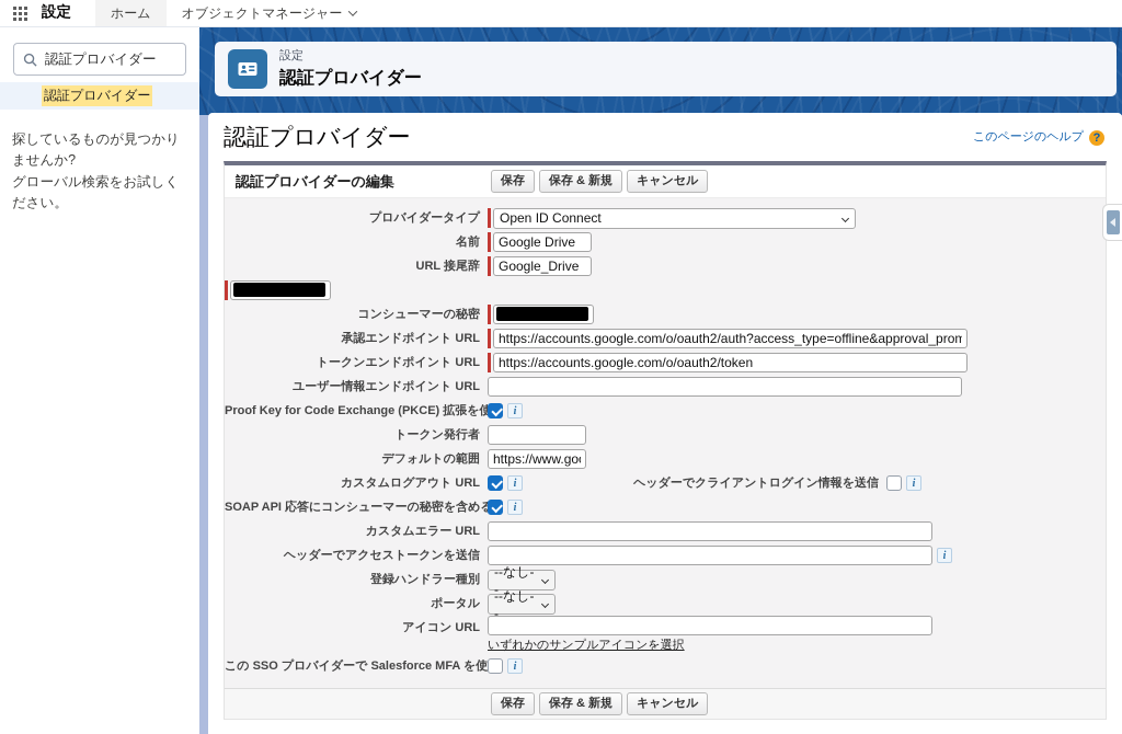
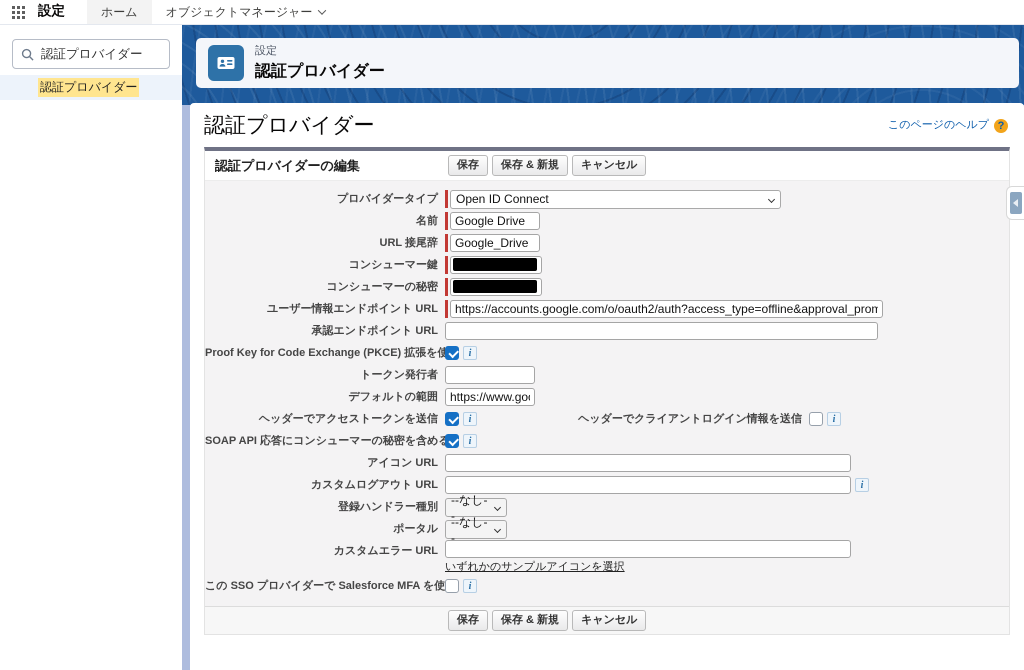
  設定
  ホーム
  オブジェクトマネージャー
  認証プロバイダー
  認証プロバイダー
- 探しているものが見つかりませんか?
- グローバル検索をお試しください。
  設定
  認証プロバイダー
  認証プロバイダー
  このページのヘルプ
  ?
  認証プロバイダーの編集
  保存
  保存 & 新規
  キャンセル
  プロバイダータイプ
  Open ID Connect
  名前
  Google Drive
  URL 接尾辞
  Google_Drive
+ コンシューマー鍵
  コンシューマーの秘密
- 承認エンドポイント URL
+ ユーザー情報エンドポイント URL
  https://accounts.google.com/o/oauth2/auth?access_type=offline&approval_prom
- トークンエンドポイント URL
- https://accounts.google.com/o/oauth2/token
- ユーザー情報エンドポイント URL
+ 承認エンドポイント URL
  Proof Key for Code Exchange (PKCE) 拡張を使
  i
  トークン発行者
  デフォルトの範囲
- カスタムログアウト URL
+ ヘッダーでアクセストークンを送信
  i
  ヘッダーでクライアントログイン情報を送信
  i
  SOAP API 応答にコンシューマーの秘密を含める
  i
- カスタムエラー URL
+ アイコン URL
- ヘッダーでアクセストークンを送信
+ カスタムログアウト URL
  i
  登録ハンドラー種別
  --なし--
  ポータル
  --なし--
- アイコン URL
+ カスタムエラー URL
  いずれかのサンプルアイコンを選択
  この SSO プロバイダーで Salesforce MFA を使
  i
  保存
  保存 & 新規
  キャンセル
